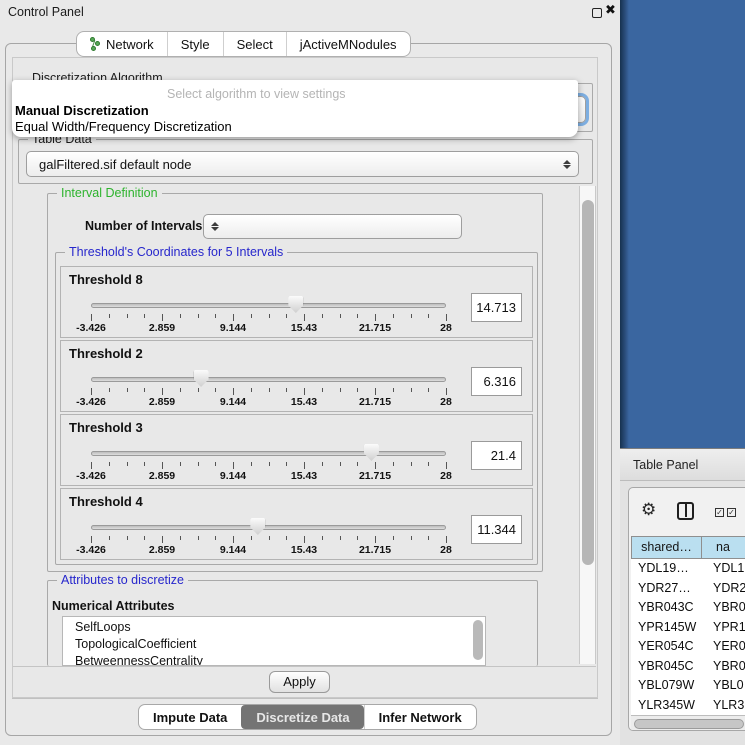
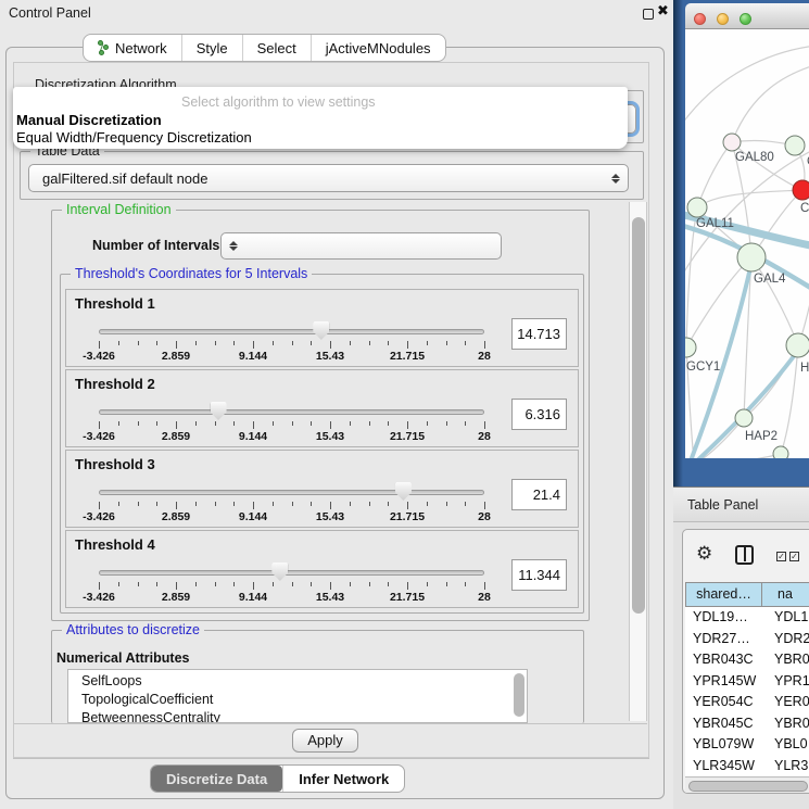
  Control Panel
  ✖
  Network
  Style
  Select
  jActiveMNodules
  Discretization Algorithm
  Select algorithm to view settings
  Manual Discretization
  Equal Width/Frequency Discretization
  Table Data
  galFiltered.sif default node
  Interval Definition
  Number of Intervals
  Threshold's Coordinates for 5 Intervals
- Threshold 8
+ Threshold 1
  -3.426
  2.859
  9.144
  15.43
  21.715
  28
  14.713
  Threshold 2
  -3.426
  2.859
  9.144
  15.43
  21.715
  28
  6.316
  Threshold 3
  -3.426
  2.859
  9.144
  15.43
  21.715
  28
  21.4
  Threshold 4
  -3.426
  2.859
  9.144
  15.43
  21.715
  28
  11.344
  Attributes to discretize
  Numerical Attributes
  SelfLoops
  TopologicalCoefficient
  BetweennessCentrality
  Apply
- Impute Data
  Discretize Data
  Infer Network
+ GAL80
+ C
+ GAL11
+ GAL4
+ GCY1
+ H
+ HAP2
  Table Panel
  ⚙
  ✓
  ✓
  shared…
  na
  YDL19…
  YDL1
  YDR27…
  YDR2
  YBR043C
  YBR0
  YPR145W
  YPR1
  YER054C
  YER0
  YBR045C
  YBR0
  YBL079W
  YBL0
  YLR345W
  YLR3
